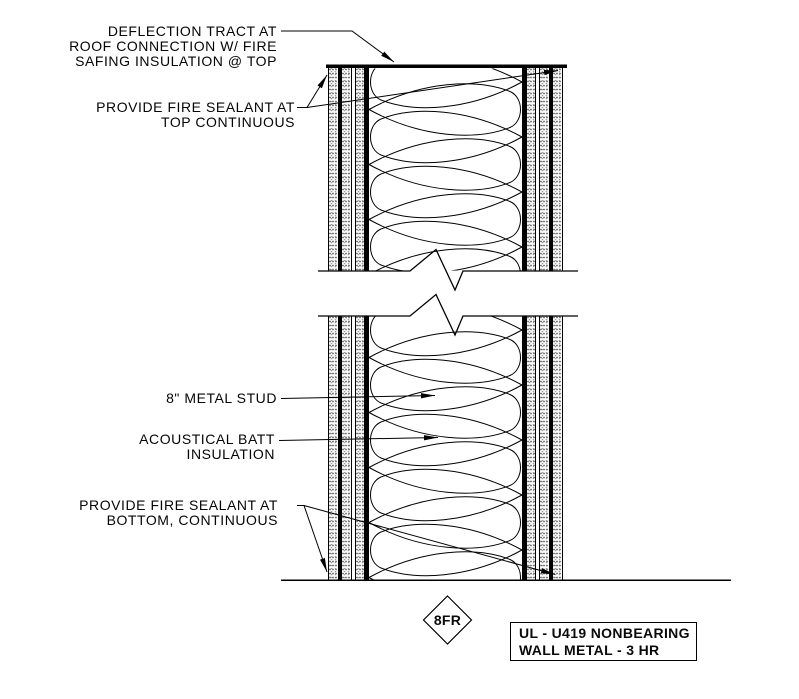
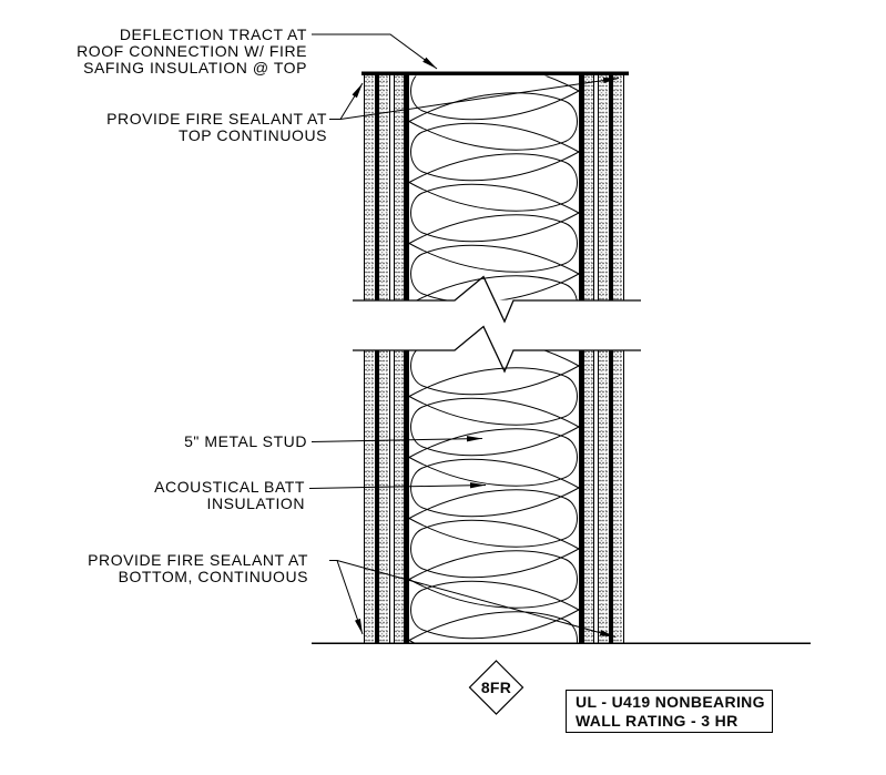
  DEFLECTION TRACT AT
  ROOF CONNECTION W/ FIRE
  SAFING INSULATION @ TOP
  PROVIDE FIRE SEALANT AT
  TOP CONTINUOUS
- 8" METAL STUD
+ 5" METAL STUD
  ACOUSTICAL BATT
  INSULATION
  PROVIDE FIRE SEALANT AT
  BOTTOM, CONTINUOUS
  8FR
  UL - U419 NONBEARING
- WALL METAL - 3 HR
+ WALL RATING - 3 HR
